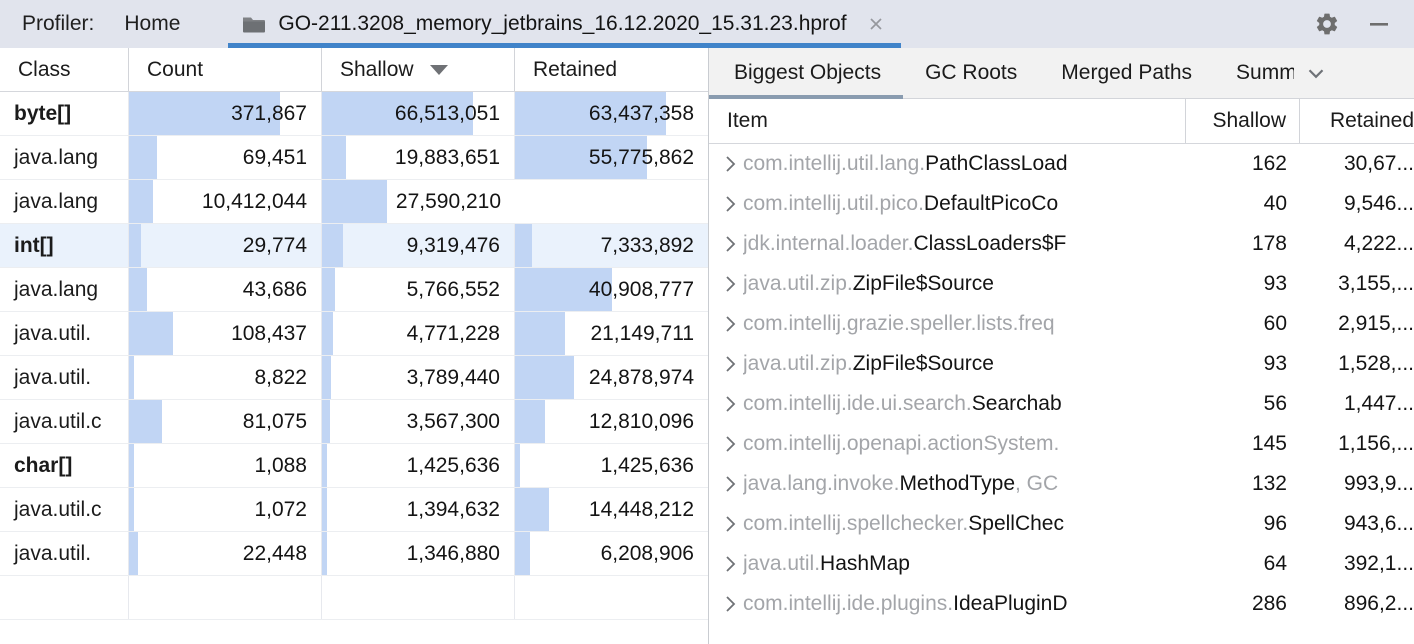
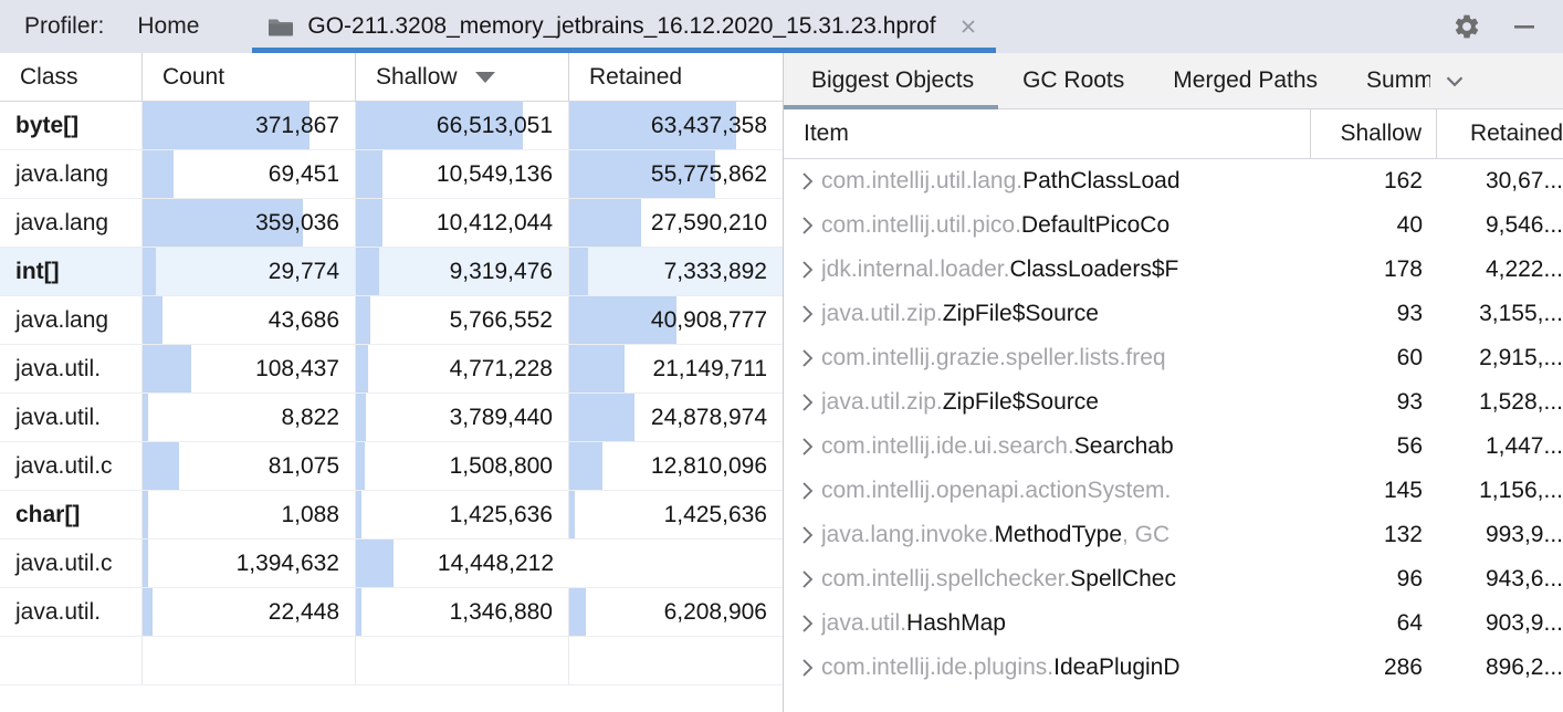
  Profiler:
  Home
  GO-211.3208_memory_jetbrains_16.12.2020_15.31.23.hprof
  Class
  Count
  Shallow
  Retained
  byte[]
  371,867
  66,513,051
  63,437,358
  java.lang
  69,451
- 19,883,651
+ 10,549,136
  55,775,862
  java.lang
+ 359,036
  10,412,044
  27,590,210
  int[]
  29,774
  9,319,476
  7,333,892
  java.lang
  43,686
  5,766,552
  40,908,777
  java.util.
  108,437
  4,771,228
  21,149,711
  java.util.
  8,822
  3,789,440
  24,878,974
  java.util.c
  81,075
- 3,567,300
+ 1,508,800
  12,810,096
  char[]
  1,088
  1,425,636
  1,425,636
  java.util.c
- 1,072
  1,394,632
  14,448,212
  java.util.
  22,448
  1,346,880
  6,208,906
  Biggest Objects
  GC Roots
  Merged Paths
  Item
  Shallow
  Retained
  com.intellij.util.lang.PathClassLoad
  162
  30,67...
  com.intellij.util.pico.DefaultPicoCo
  40
  9,546...
  jdk.internal.loader.ClassLoaders$F
  178
  4,222...
  java.util.zip.ZipFile$Source
  93
  3,155,...
  com.intellij.grazie.speller.lists.freq
  60
  2,915,...
  java.util.zip.ZipFile$Source
  93
  1,528,...
  com.intellij.ide.ui.search.Searchab
  56
  1,447...
  com.intellij.openapi.actionSystem.
  145
  1,156,...
  java.lang.invoke.MethodType, GC
  132
  993,9...
  com.intellij.spellchecker.SpellChec
  96
  943,6...
  java.util.HashMap
  64
- 392,1...
+ 903,9...
  com.intellij.ide.plugins.IdeaPluginD
  286
  896,2...
